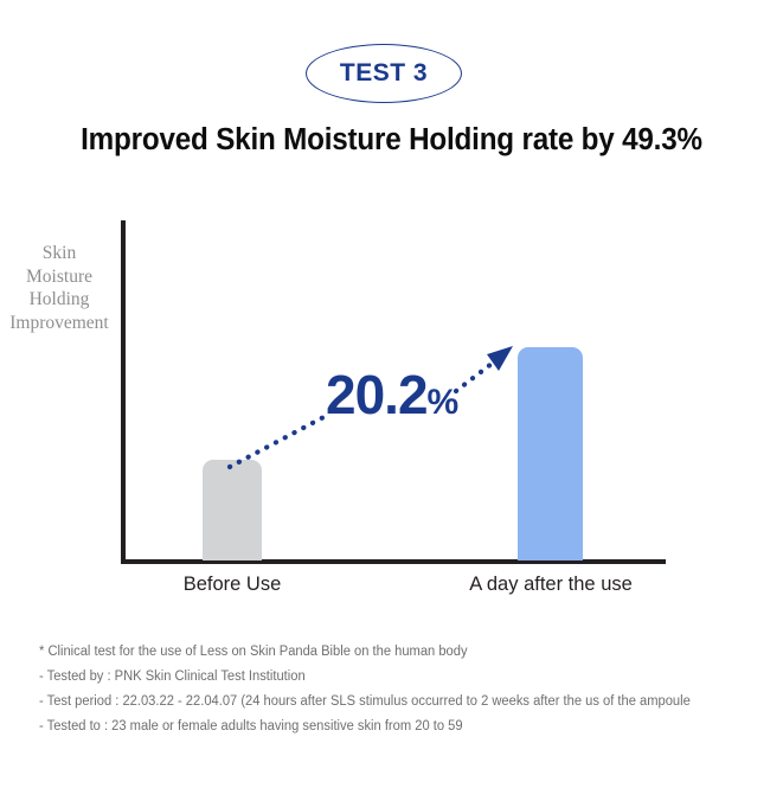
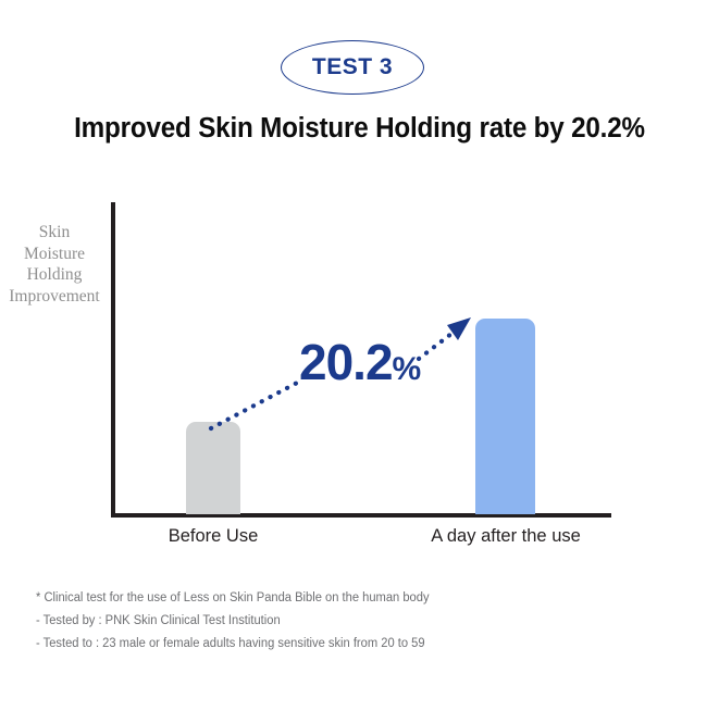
  TEST 3
- Improved Skin Moisture Holding rate by 49.3%
+ Improved Skin Moisture Holding rate by 20.2%
  Skin
  Moisture
  Holding
  Improvement
  Before Use
  A day after the use
  20.2%
  * Clinical test for the use of Less on Skin Panda Bible on the human body
  - Tested by : PNK Skin Clinical Test Institution
- - Test period : 22.03.22 - 22.04.07 (24 hours after SLS stimulus occurred to 2 weeks after the us of the ampoule
  - Tested to : 23 male or female adults having sensitive skin from 20 to 59
